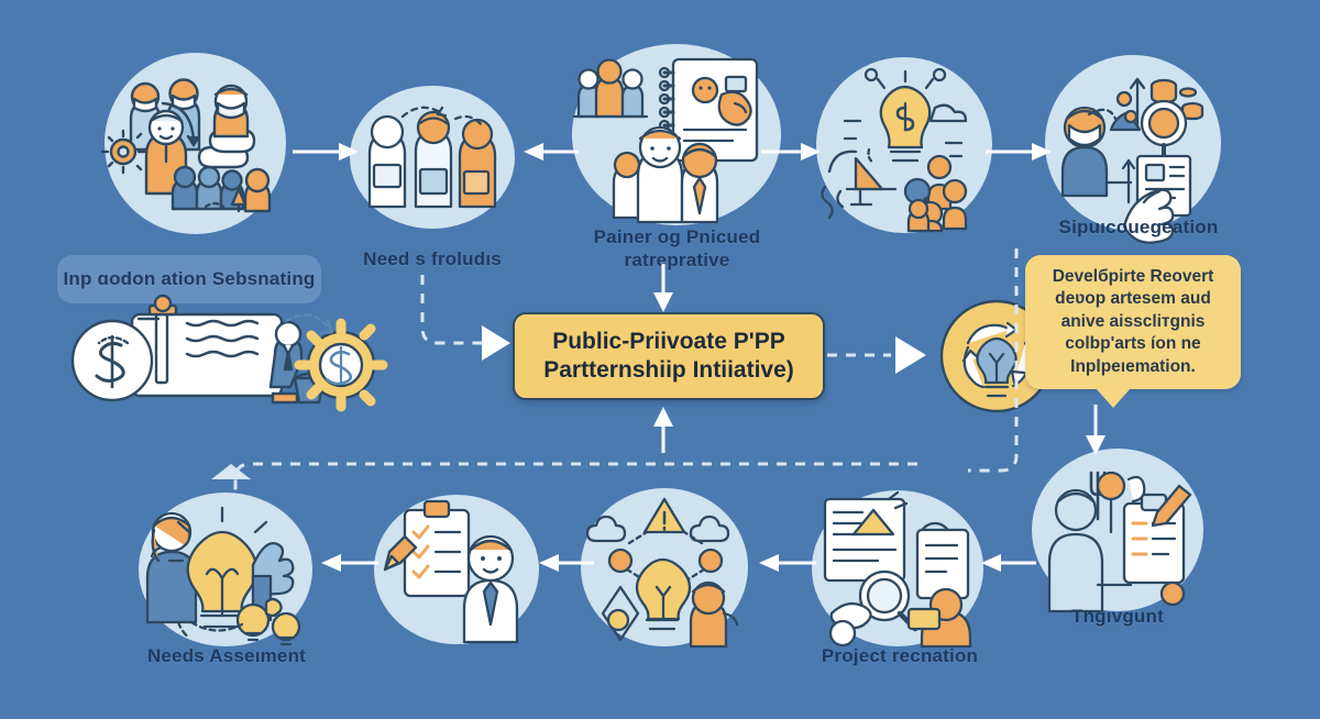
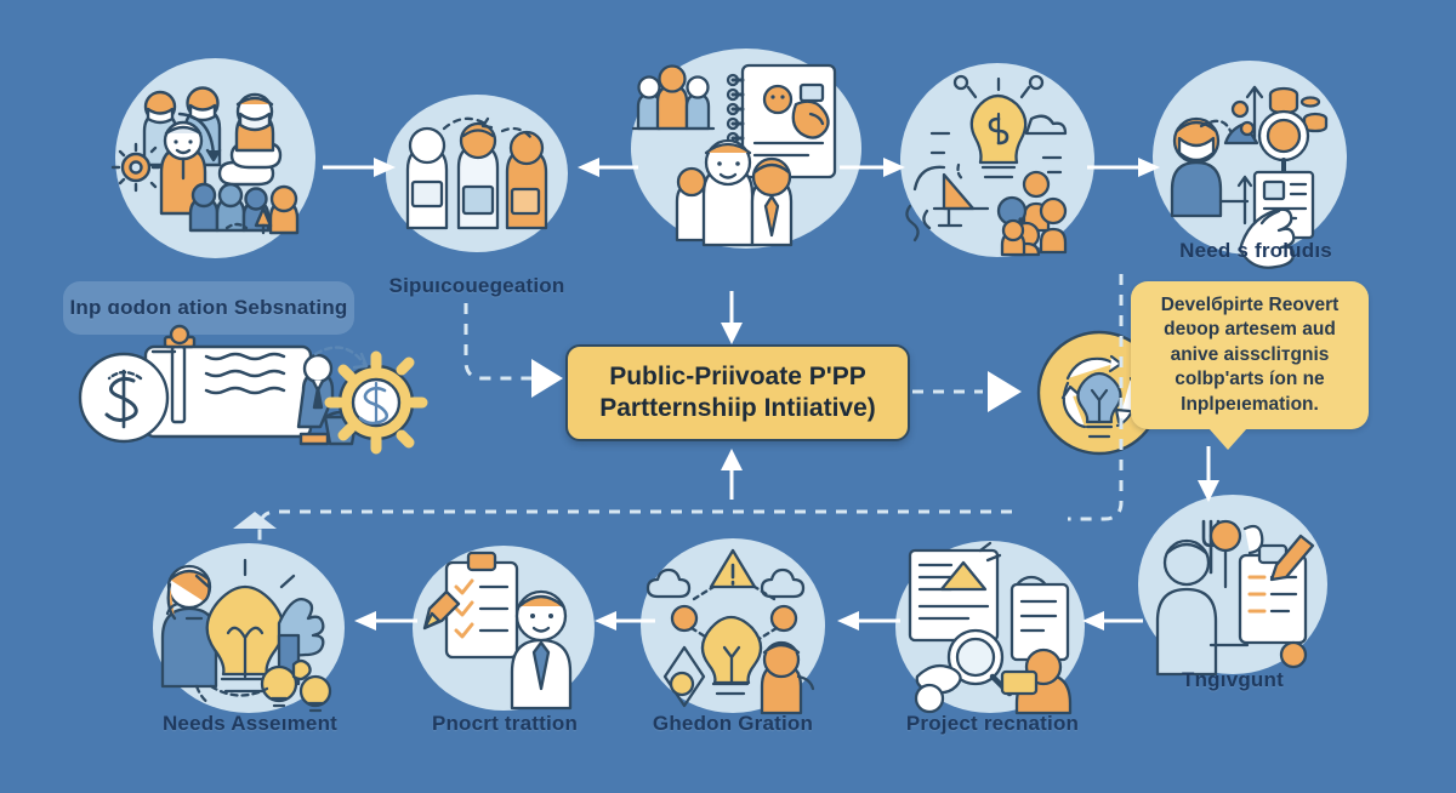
- Need s froludıs
+ Sipuıcouegeation
- Painer og Pnicued
- ratreprative
- Sipuıcouegeation
+ Need s froludıs
  Inp ɑodon ation Sebsnating
  Public-Priivoate P'PP
  Partternshiip Intiiative)
  Develбpirte Reovert
  deʋop artesem aud
  anive aisscliтgnis
  colbp'arts íon ne
  Inplpeıemation.
  Needs Asseıment
+ Pnocrt trattion
+ Ghedon Gration
  Project recnation
  Tngıvgunt
